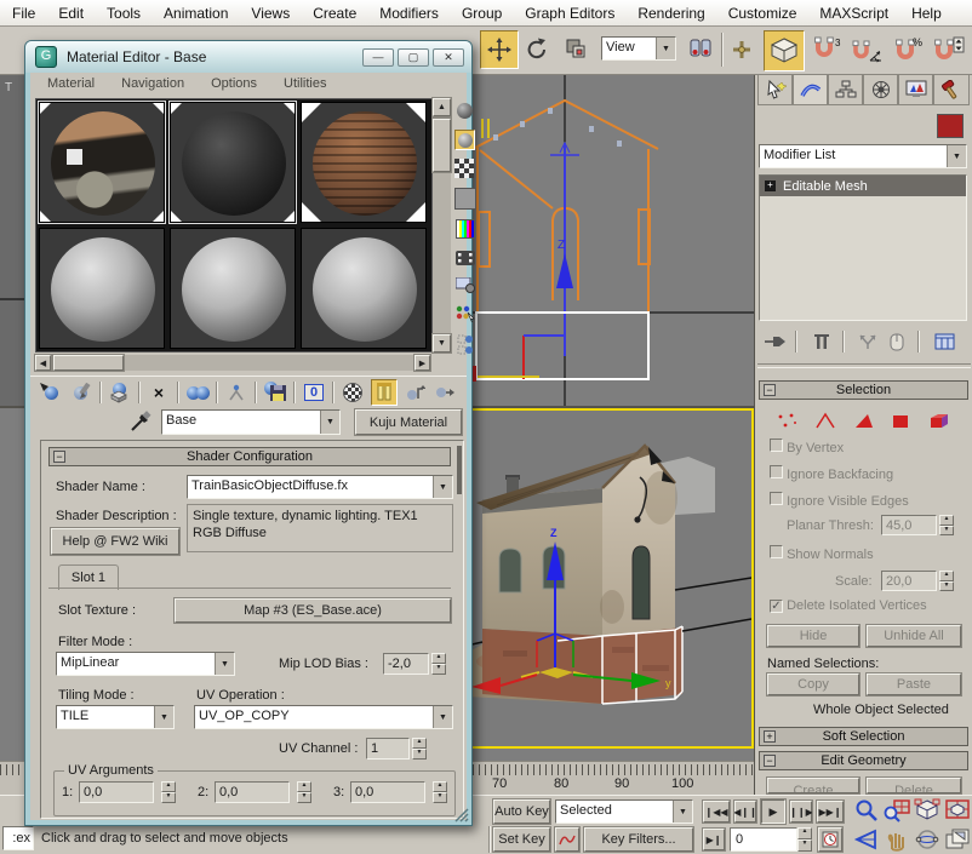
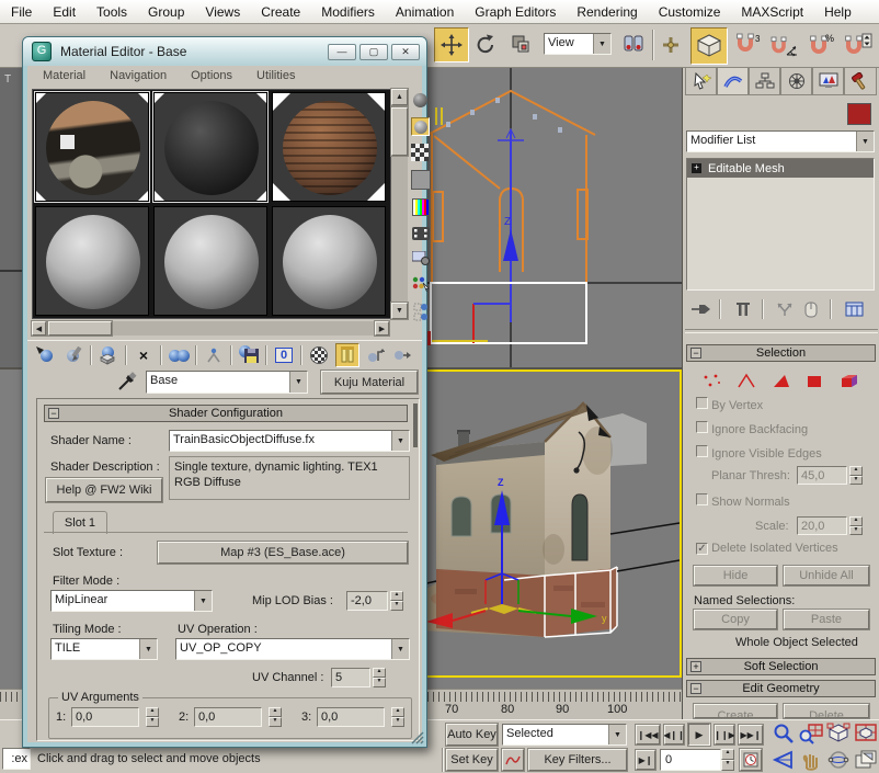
  File
  Edit
  Tools
- Animation
+ Group
  Views
  Create
  Modifiers
- Group
+ Animation
  Graph Editors
  Rendering
  Customize
  MAXScript
  Help
  View
  3
  %
  T
  Z
  Z
  y
  70
  80
  90
  100
  Modifier List
  +
  Editable Mesh
  −
  Selection
  By Vertex
  Ignore Backfacing
  Ignore Visible Edges
  Planar Thresh:
  45,0
  Show Normals
  Scale:
  20,0
  ✓ Delete Isolated Vertices
  Hide
  Unhide All
  Named Selections:
  Copy
  Paste
  Whole Object Selected
  +
  Soft Selection
  −
  Edit Geometry
  Create
  Delete
  Auto Key
  Selected
  ❙◀◀
  ◀❙❙
  ▶
  ❙❙▶
  ▶▶❙
  :ex
  Click and drag to select and move objects
  Set Key
  Key Filters...
  ▶❙
  0
  G
  Material Editor - Base
  —
  ▢
  ✕
  Material
  Navigation
  Options
  Utilities
  ×
  0
  Base
  Kuju Material
  −
  Shader Configuration
  Shader Name :
  TrainBasicObjectDiffuse.fx
  Shader Description :
  Single texture, dynamic lighting. TEX1 RGB Diffuse
  Help @ FW2 Wiki
  Slot 1
  Slot Texture :
  Map #3 (ES_Base.ace)
  Filter Mode :
  MipLinear
  Mip LOD Bias :
  -2,0
  Tiling Mode :
  UV Operation :
  TILE
  UV_OP_COPY
  UV Channel :
- 1
+ 5
  UV Arguments
  1:
  0,0
  2:
  0,0
  3:
  0,0
